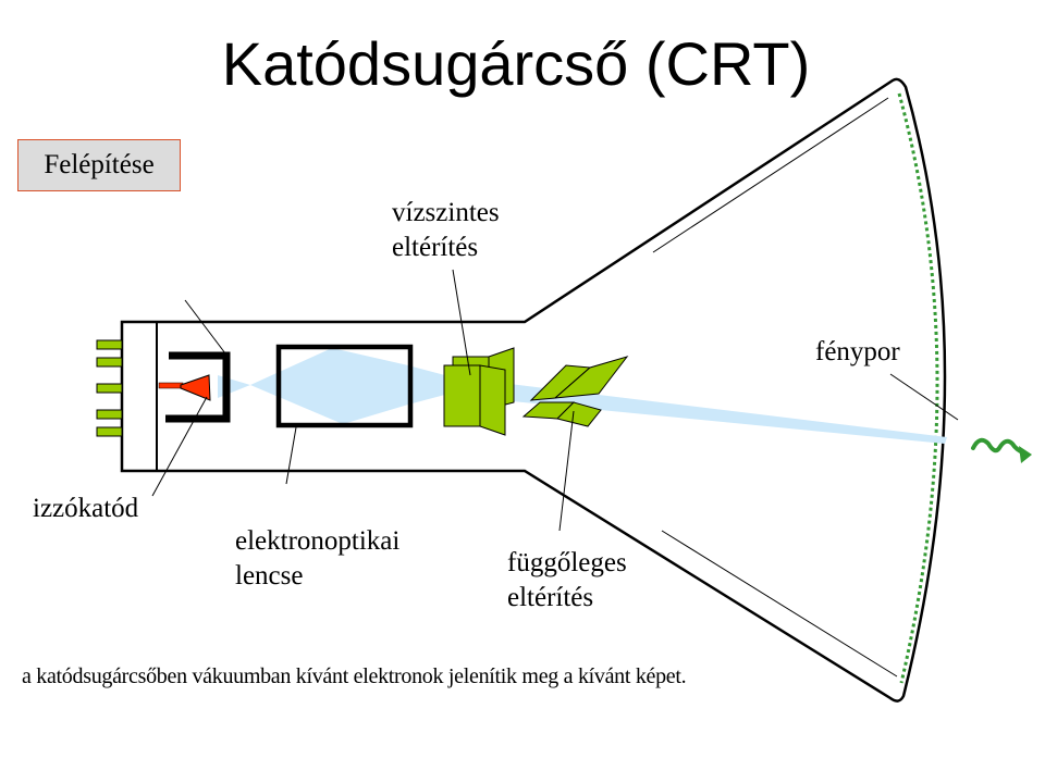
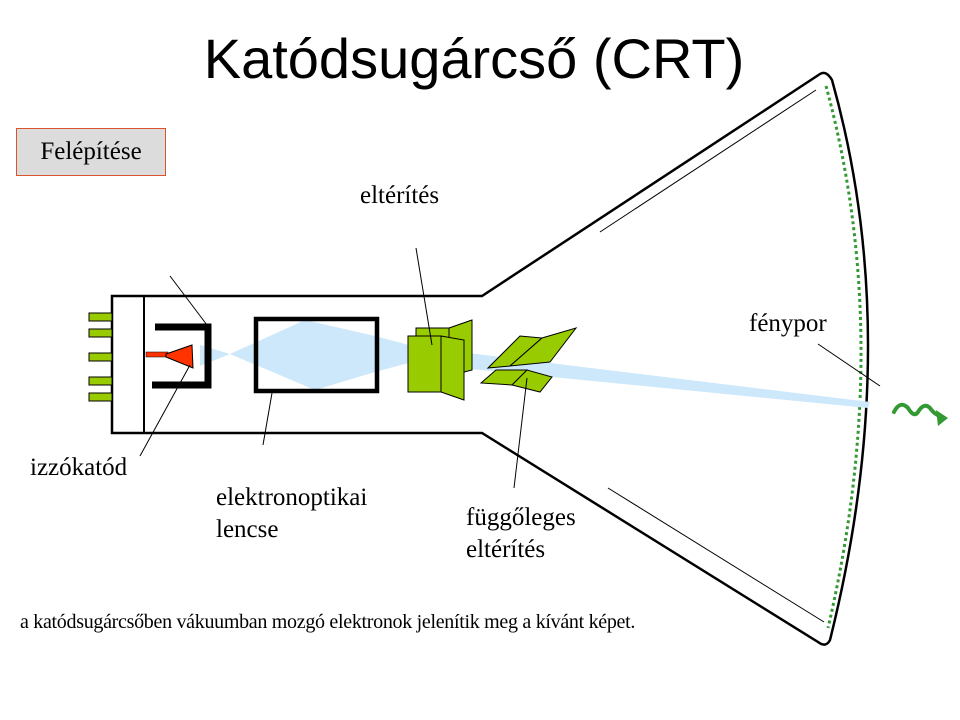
  Katódsugárcső (CRT)
  Felépítése
- vízszintes
  eltérítés
  fénypor
  izzókatód
  elektronoptikai
  lencse
  függőleges
  eltérítés
- a katódsugárcsőben vákuumban kívánt elektronok jelenítik meg a kívánt képet.
+ a katódsugárcsőben vákuumban mozgó elektronok jelenítik meg a kívánt képet.
